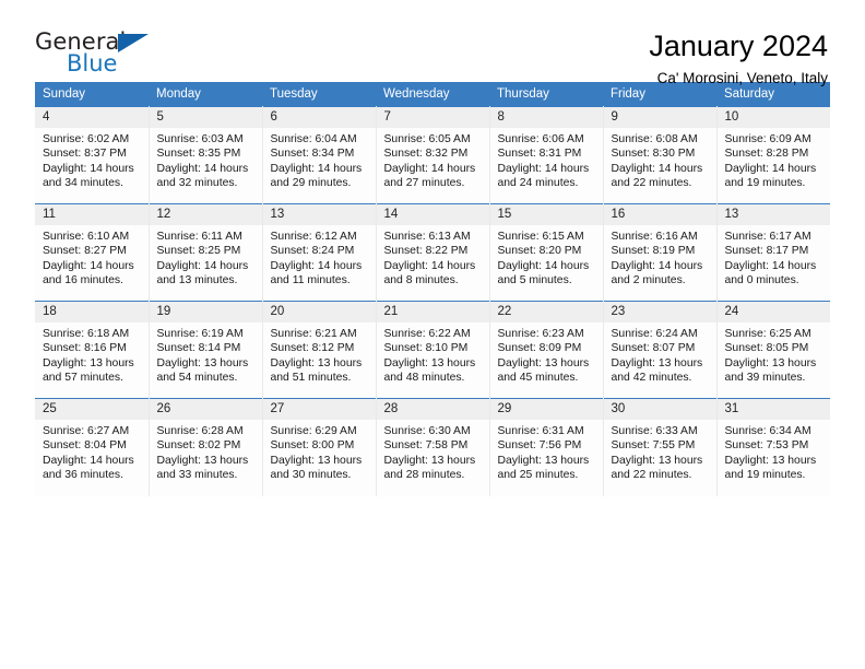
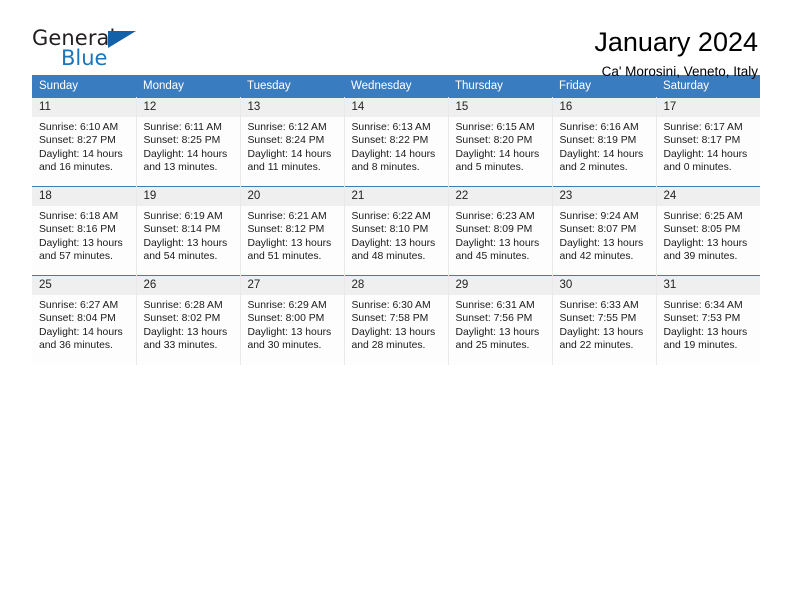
  General
  Blue
  January 2024
  Ca' Morosini, Veneto, Italy
  Sunday	Monday	Tuesday	Wednesday	Thursday	Friday	Saturday
- 4 Sunrise: 6:02 AM Sunset: 8:37 PM Daylight: 14 hours and 34 minutes.	5 Sunrise: 6:03 AM Sunset: 8:35 PM Daylight: 14 hours and 32 minutes.	6 Sunrise: 6:04 AM Sunset: 8:34 PM Daylight: 14 hours and 29 minutes.	7 Sunrise: 6:05 AM Sunset: 8:32 PM Daylight: 14 hours and 27 minutes.	8 Sunrise: 6:06 AM Sunset: 8:31 PM Daylight: 14 hours and 24 minutes.	9 Sunrise: 6:08 AM Sunset: 8:30 PM Daylight: 14 hours and 22 minutes.	10 Sunrise: 6:09 AM Sunset: 8:28 PM Daylight: 14 hours and 19 minutes.
- 11 Sunrise: 6:10 AM Sunset: 8:27 PM Daylight: 14 hours and 16 minutes.	12 Sunrise: 6:11 AM Sunset: 8:25 PM Daylight: 14 hours and 13 minutes.	13 Sunrise: 6:12 AM Sunset: 8:24 PM Daylight: 14 hours and 11 minutes.	14 Sunrise: 6:13 AM Sunset: 8:22 PM Daylight: 14 hours and 8 minutes.	15 Sunrise: 6:15 AM Sunset: 8:20 PM Daylight: 14 hours and 5 minutes.	16 Sunrise: 6:16 AM Sunset: 8:19 PM Daylight: 14 hours and 2 minutes.	13 Sunrise: 6:17 AM Sunset: 8:17 PM Daylight: 14 hours and 0 minutes.
+ 11 Sunrise: 6:10 AM Sunset: 8:27 PM Daylight: 14 hours and 16 minutes.	12 Sunrise: 6:11 AM Sunset: 8:25 PM Daylight: 14 hours and 13 minutes.	13 Sunrise: 6:12 AM Sunset: 8:24 PM Daylight: 14 hours and 11 minutes.	14 Sunrise: 6:13 AM Sunset: 8:22 PM Daylight: 14 hours and 8 minutes.	15 Sunrise: 6:15 AM Sunset: 8:20 PM Daylight: 14 hours and 5 minutes.	16 Sunrise: 6:16 AM Sunset: 8:19 PM Daylight: 14 hours and 2 minutes.	17 Sunrise: 6:17 AM Sunset: 8:17 PM Daylight: 14 hours and 0 minutes.
- 18 Sunrise: 6:18 AM Sunset: 8:16 PM Daylight: 13 hours and 57 minutes.	19 Sunrise: 6:19 AM Sunset: 8:14 PM Daylight: 13 hours and 54 minutes.	20 Sunrise: 6:21 AM Sunset: 8:12 PM Daylight: 13 hours and 51 minutes.	21 Sunrise: 6:22 AM Sunset: 8:10 PM Daylight: 13 hours and 48 minutes.	22 Sunrise: 6:23 AM Sunset: 8:09 PM Daylight: 13 hours and 45 minutes.	23 Sunrise: 6:24 AM Sunset: 8:07 PM Daylight: 13 hours and 42 minutes.	24 Sunrise: 6:25 AM Sunset: 8:05 PM Daylight: 13 hours and 39 minutes.
+ 18 Sunrise: 6:18 AM Sunset: 8:16 PM Daylight: 13 hours and 57 minutes.	19 Sunrise: 6:19 AM Sunset: 8:14 PM Daylight: 13 hours and 54 minutes.	20 Sunrise: 6:21 AM Sunset: 8:12 PM Daylight: 13 hours and 51 minutes.	21 Sunrise: 6:22 AM Sunset: 8:10 PM Daylight: 13 hours and 48 minutes.	22 Sunrise: 6:23 AM Sunset: 8:09 PM Daylight: 13 hours and 45 minutes.	23 Sunrise: 9:24 AM Sunset: 8:07 PM Daylight: 13 hours and 42 minutes.	24 Sunrise: 6:25 AM Sunset: 8:05 PM Daylight: 13 hours and 39 minutes.
  25 Sunrise: 6:27 AM Sunset: 8:04 PM Daylight: 14 hours and 36 minutes.	26 Sunrise: 6:28 AM Sunset: 8:02 PM Daylight: 13 hours and 33 minutes.	27 Sunrise: 6:29 AM Sunset: 8:00 PM Daylight: 13 hours and 30 minutes.	28 Sunrise: 6:30 AM Sunset: 7:58 PM Daylight: 13 hours and 28 minutes.	29 Sunrise: 6:31 AM Sunset: 7:56 PM Daylight: 13 hours and 25 minutes.	30 Sunrise: 6:33 AM Sunset: 7:55 PM Daylight: 13 hours and 22 minutes.	31 Sunrise: 6:34 AM Sunset: 7:53 PM Daylight: 13 hours and 19 minutes.
